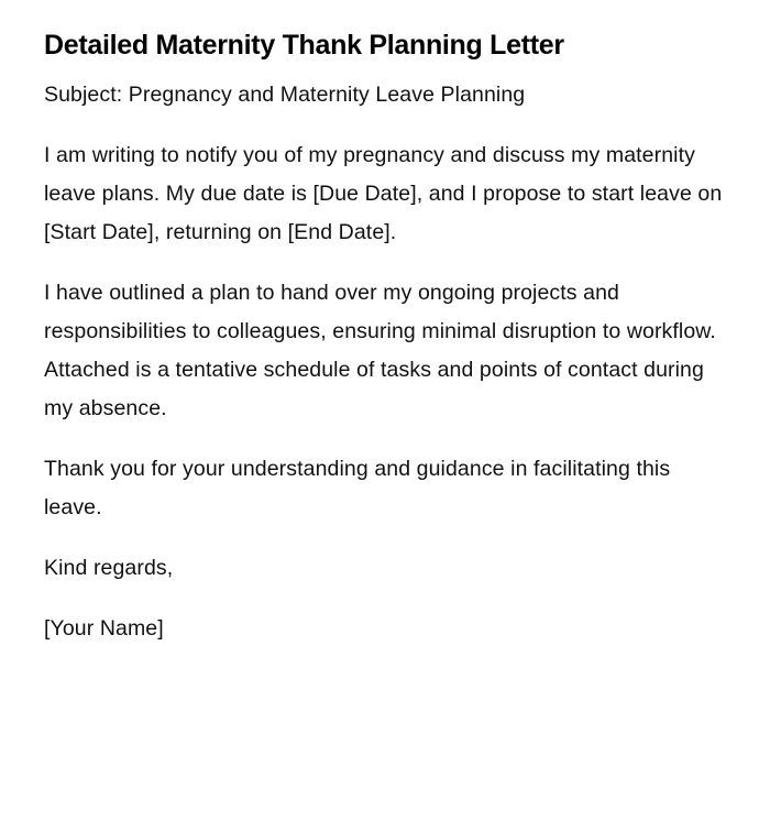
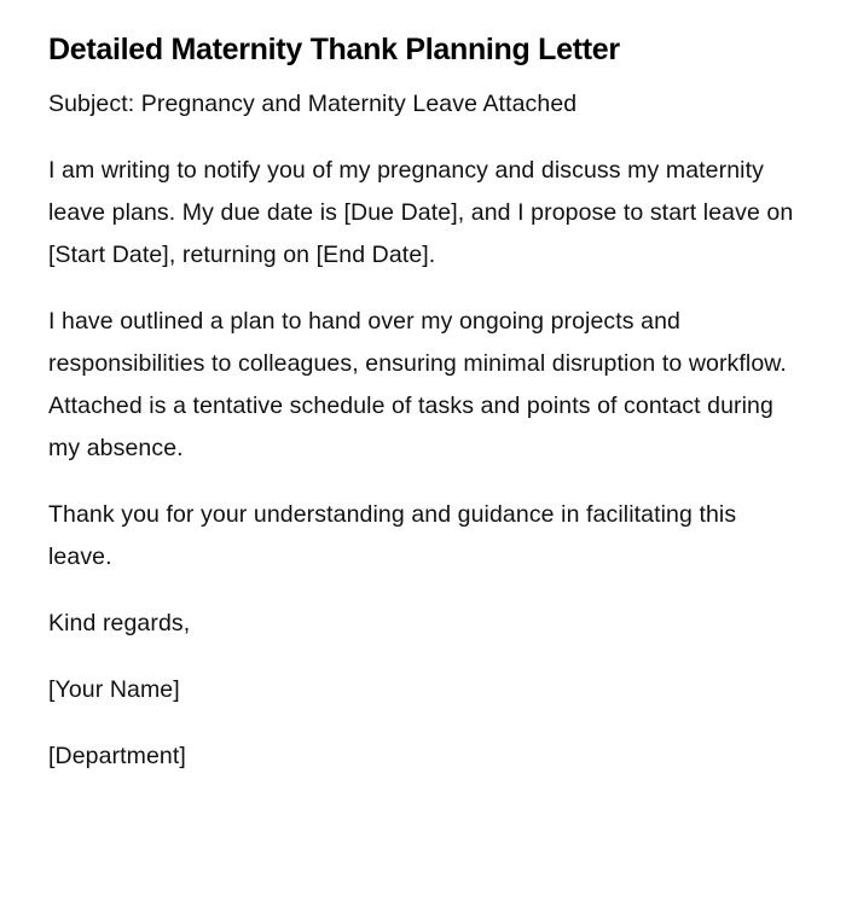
  Detailed Maternity Thank Planning Letter
- Subject: Pregnancy and Maternity Leave Planning
+ Subject: Pregnancy and Maternity Leave Attached
  I am writing to notify you of my pregnancy and discuss my maternity leave plans. My due date is [Due Date], and I propose to start leave on [Start Date], returning on [End Date].
  I have outlined a plan to hand over my ongoing projects and responsibilities to colleagues, ensuring minimal disruption to workflow. Attached is a tentative schedule of tasks and points of contact during my absence.
  Thank you for your understanding and guidance in facilitating this leave.
  Kind regards,
  [Your Name]
+ [Department]
